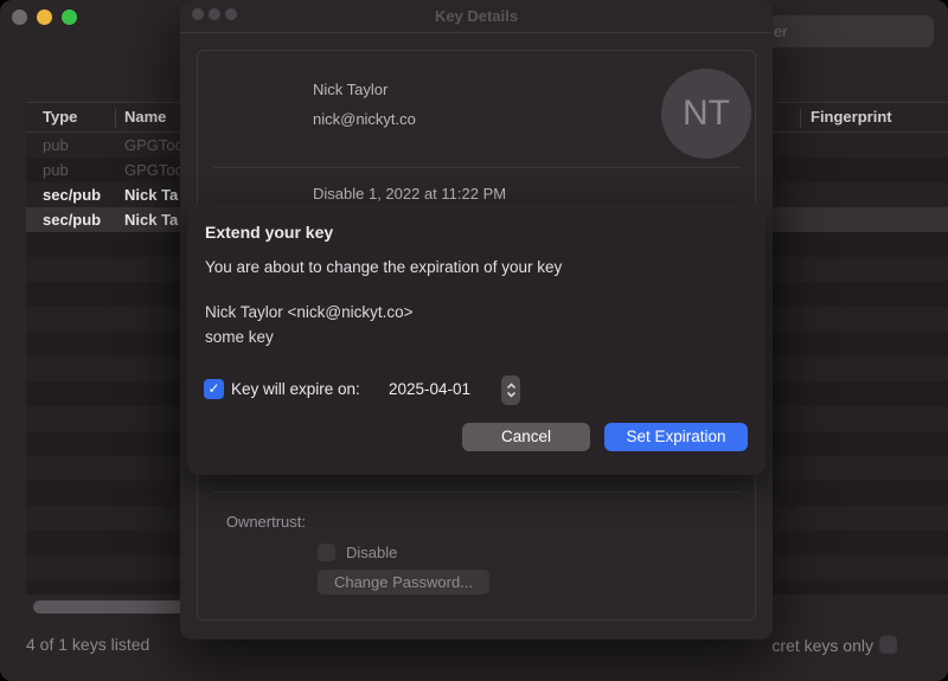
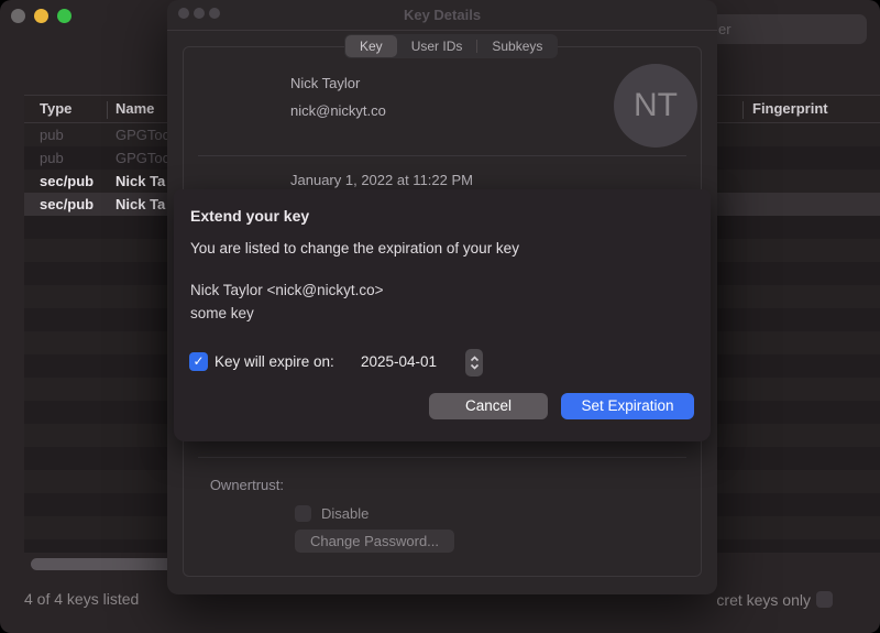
  er
  Type
  Name
  Fingerprint
  pub
  GPGTo
  pub
  GPGTo
  sec/pub
  Nick Ta
  sec/pub
  Nick Ta
- 4 of 1 keys listed
+ 4 of 4 keys listed
  cret keys only
  Key Details
+ Key
+ User IDs
+ Subkeys
  Nick Taylor
  nick@nickyt.co
- Disable 1, 2022 at 11:22 PM
+ January 1, 2022 at 11:22 PM
  NT
  Ownertrust:
  Disable
  Change Password...
  Extend your key
- You are about to change the expiration of your key
+ You are listed to change the expiration of your key
  Nick Taylor <nick@nickyt.co>
  some key
  ✓
  Key will expire on:
  2025-04-01
  Cancel
  Set Expiration
